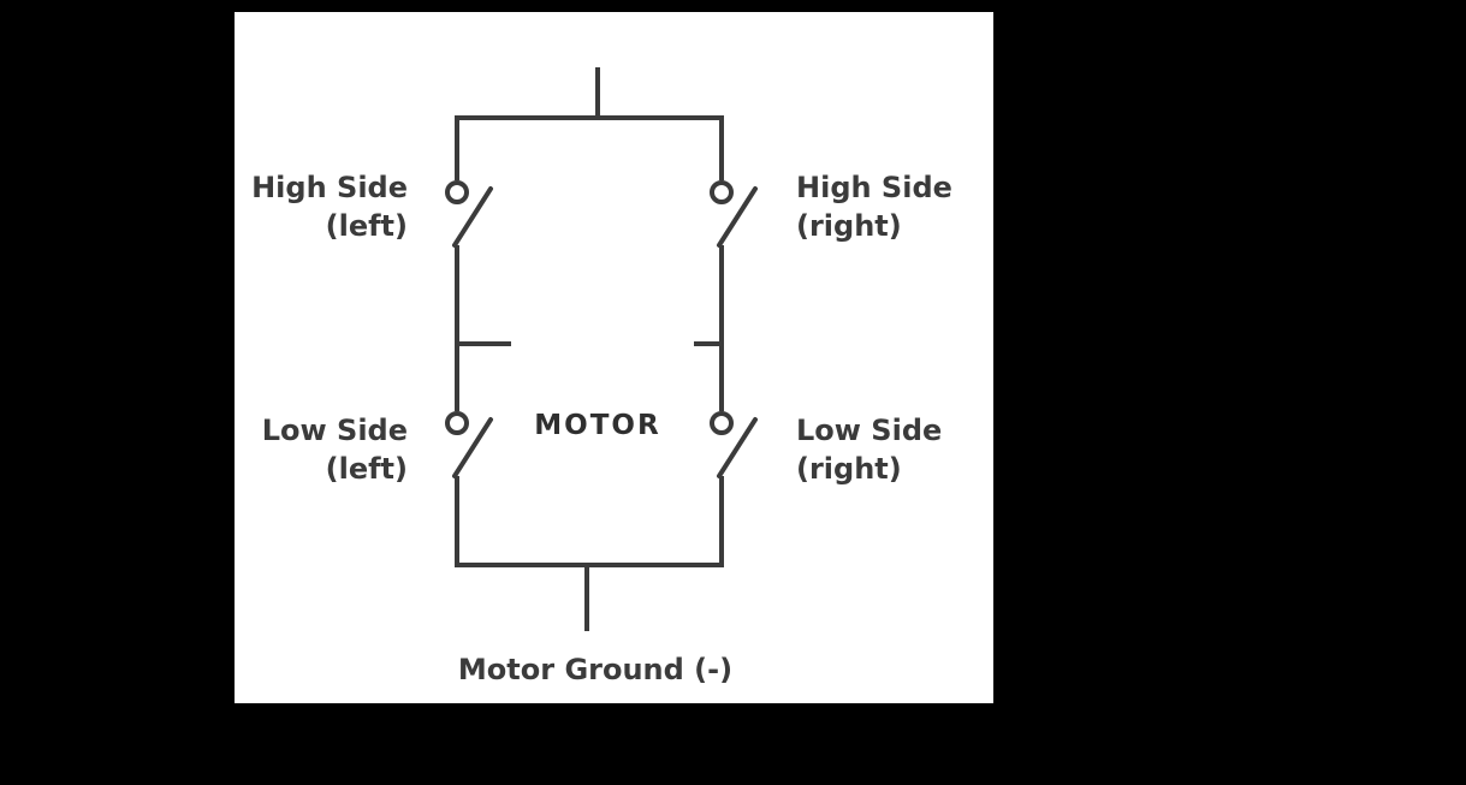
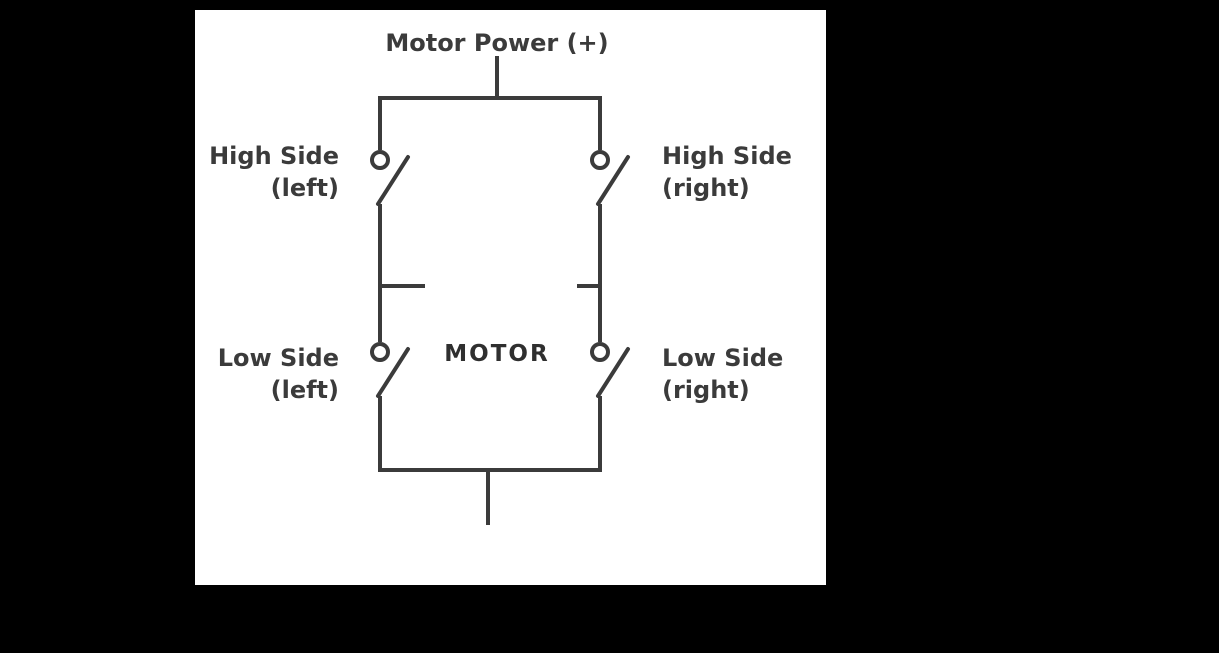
+ Motor Power (+)
  High Side
  (left)
  High Side
  (right)
  Low Side
  (left)
  Low Side
  (right)
  MOTOR
- Motor Ground (-)
